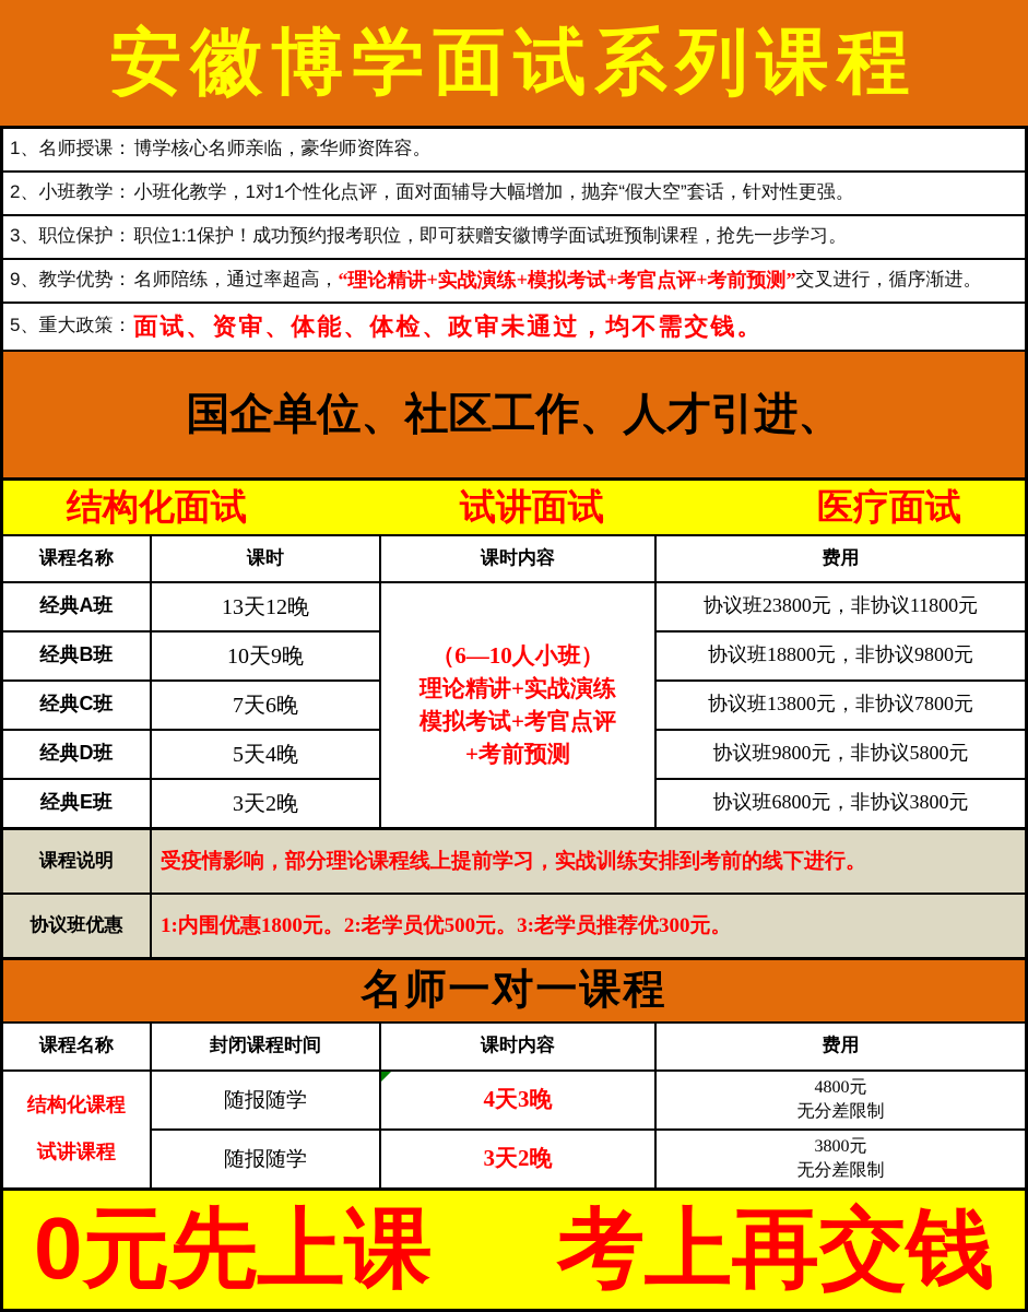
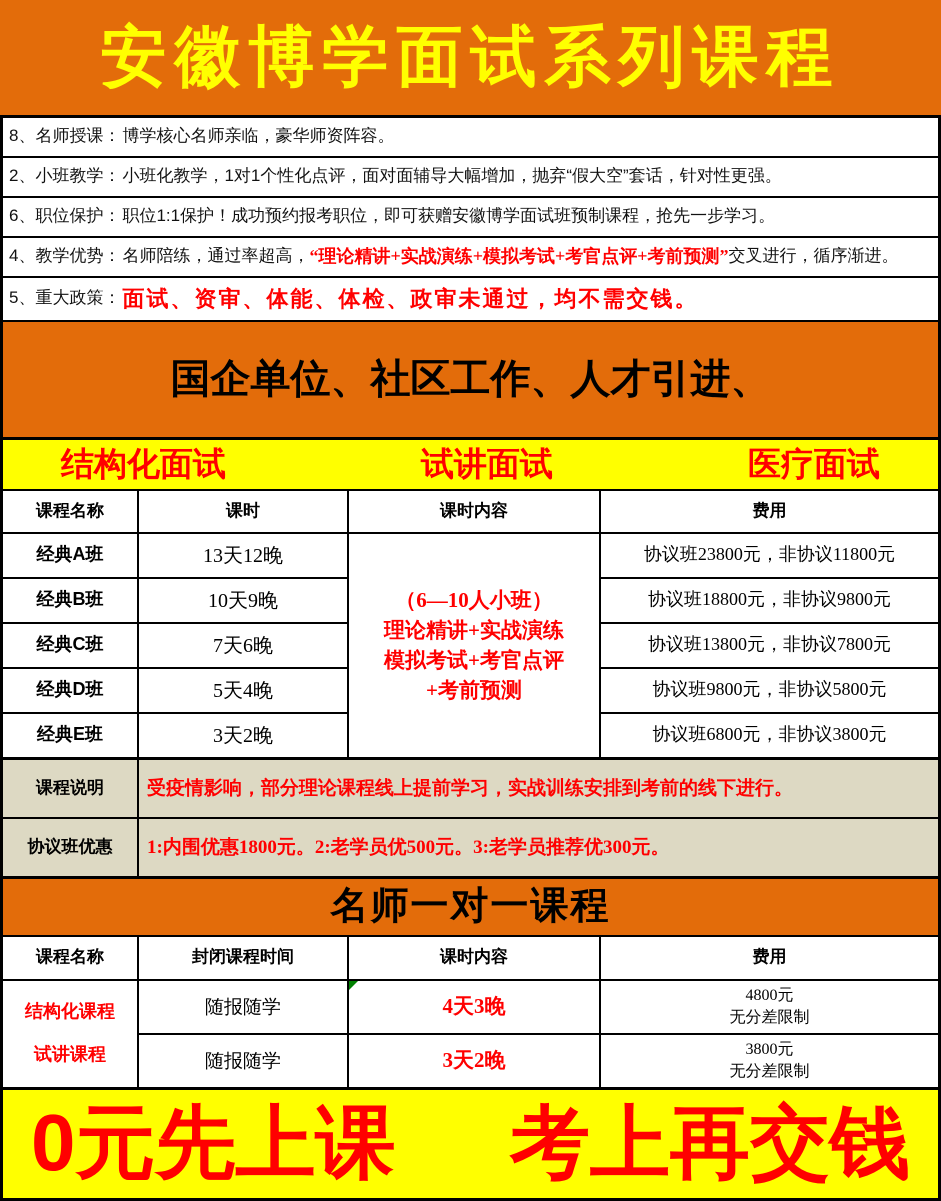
  安徽博学面试系列课程
- 1、名师授课：
+ 8、名师授课：
  博学核心名师亲临，豪华师资阵容。
  2、小班教学：
  小班化教学，1对1个性化点评，面对面辅导大幅增加，抛弃“假大空”套话，针对性更强。
- 3、职位保护：
+ 6、职位保护：
  职位1:1保护！成功预约报考职位，即可获赠安徽博学面试班预制课程，抢先一步学习。
- 9、教学优势：
+ 4、教学优势：
  名师陪练，通过率超高，
  “理论精讲+实战演练+模拟考试+考官点评+考前预测”
  交叉进行，循序渐进。
  5、重大政策：
  面试、资审、体能、体检、政审未通过，均不需交钱。
  国企单位、社区工作、人才引进、
  结构化面试
  试讲面试
  医疗面试
  课程名称
  课时
  课时内容
  费用
  （6—10人小班）
  理论精讲+实战演练
  模拟考试+考官点评
  +考前预测
  经典A班
  13天12晚
  协议班23800元，非协议11800元
  经典B班
  10天9晚
  协议班18800元，非协议9800元
  经典C班
  7天6晚
  协议班13800元，非协议7800元
  经典D班
  5天4晚
  协议班9800元，非协议5800元
  经典E班
  3天2晚
  协议班6800元，非协议3800元
  课程说明
  受疫情影响，部分理论课程线上提前学习，实战训练安排到考前的线下进行。
  协议班优惠
  1:内围优惠1800元。2:老学员优500元。3:老学员推荐优300元。
  名师一对一课程
  课程名称
  封闭课程时间
  课时内容
  费用
  结构化课程
  试讲课程
  随报随学
  4天3晚
  4800元
  无分差限制
  随报随学
  3天2晚
  3800元
  无分差限制
  0元先上课
  考上再交钱
